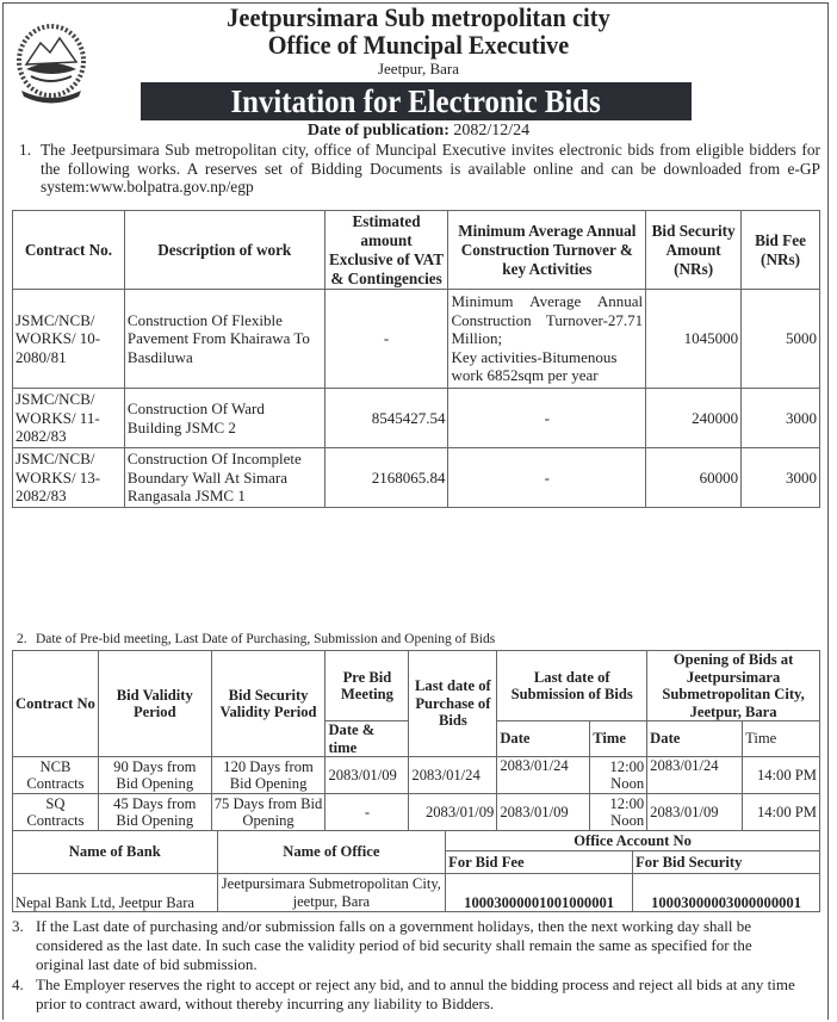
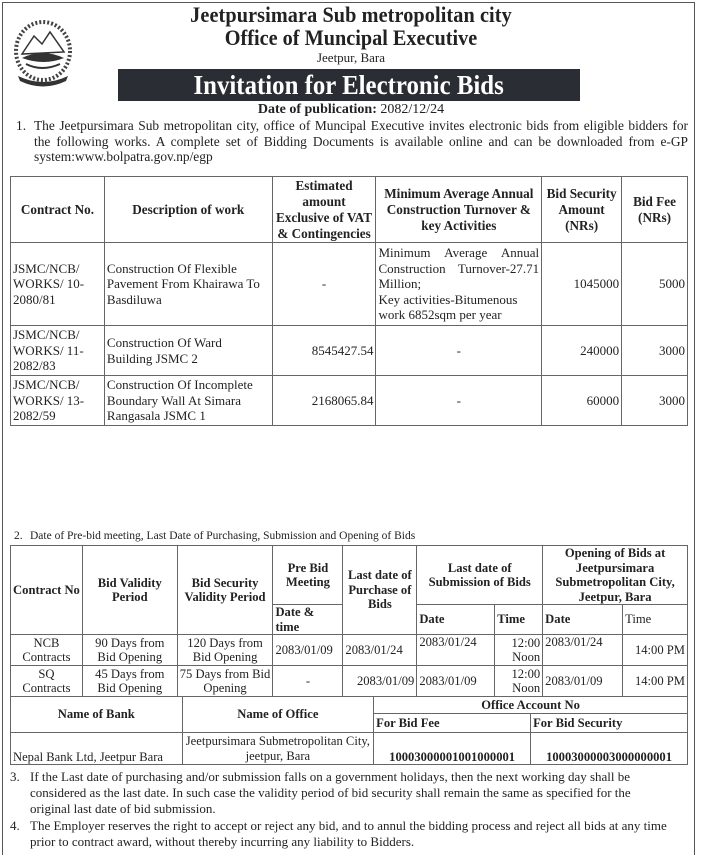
  Jeetpursimara Sub metropolitan city
  Office of Muncipal Executive
  Jeetpur, Bara
  Invitation for Electronic Bids
  Date of publication: 2082/12/24
  1.
- The Jeetpursimara Sub metropolitan city, office of Muncipal Executive invites electronic bids from eligible bidders for the following works. A reserves set of Bidding Documents is available online and can be downloaded from e-GP system:www.bolpatra.gov.np/egp
+ The Jeetpursimara Sub metropolitan city, office of Muncipal Executive invites electronic bids from eligible bidders for the following works. A complete set of Bidding Documents is available online and can be downloaded from e-GP system:www.bolpatra.gov.np/egp
  Contract No.	Description of work	Estimated amount Exclusive of VAT & Contingencies	Minimum Average Annual Construction Turnover & key Activities	Bid Security Amount (NRs)	Bid Fee (NRs)
  JSMC/NCB/ WORKS/ 10-2080/81	Construction Of Flexible Pavement From Khairawa To Basdiluwa	-	Minimum Average Annual Construction Turnover-27.71 Million;Key activities-Bitumenous work 6852sqm per year	1045000	5000
  JSMC/NCB/ WORKS/ 11-2082/83	Construction Of Ward Building JSMC 2	8545427.54	-	240000	3000
- JSMC/NCB/ WORKS/ 13-2082/83	Construction Of Incomplete Boundary Wall At Simara Rangasala JSMC 1	2168065.84	-	60000	3000
+ JSMC/NCB/ WORKS/ 13-2082/59	Construction Of Incomplete Boundary Wall At Simara Rangasala JSMC 1	2168065.84	-	60000	3000
  2. Date of Pre-bid meeting, Last Date of Purchasing, Submission and Opening of Bids
  Contract No	Bid Validity Period	Bid Security Validity Period	Pre Bid Meeting	Last date of Purchase of Bids	Last date of Submission of Bids	Opening of Bids at Jeetpursimara Submetropolitan City, Jeetpur, Bara
  Date & time	Date	Time	Date	Time
  NCB Contracts	90 Days from Bid Opening	120 Days from Bid Opening	2083/01/09	2083/01/24	2083/01/24	12:00 Noon	2083/01/24	14:00 PM
  SQ Contracts	45 Days from Bid Opening	75 Days from Bid Opening	-	2083/01/09	2083/01/09	12:00 Noon	2083/01/09	14:00 PM
  Name of Bank	Name of Office	Office Account No
  For Bid Fee	For Bid Security
  Nepal Bank Ltd, Jeetpur Bara	Jeetpursimara Submetropolitan City, jeetpur, Bara	10003000001001000001	10003000003000000001
  3.
  If the Last date of purchasing and/or submission falls on a government holidays, then the next working day shall be considered as the last date. In such case the validity period of bid security shall remain the same as specified for the original last date of bid submission.
  4.
  The Employer reserves the right to accept or reject any bid, and to annul the bidding process and reject all bids at any time prior to contract award, without thereby incurring any liability to Bidders.
